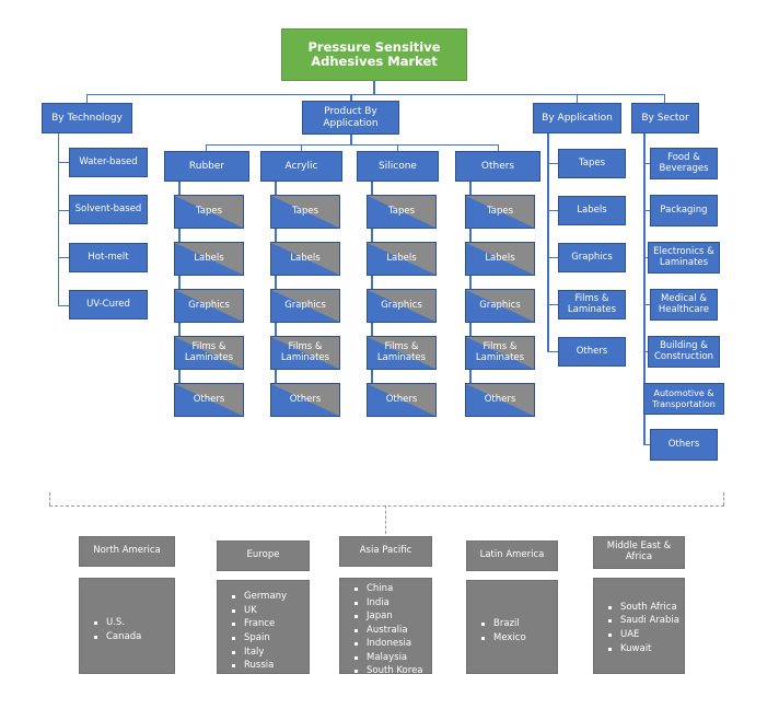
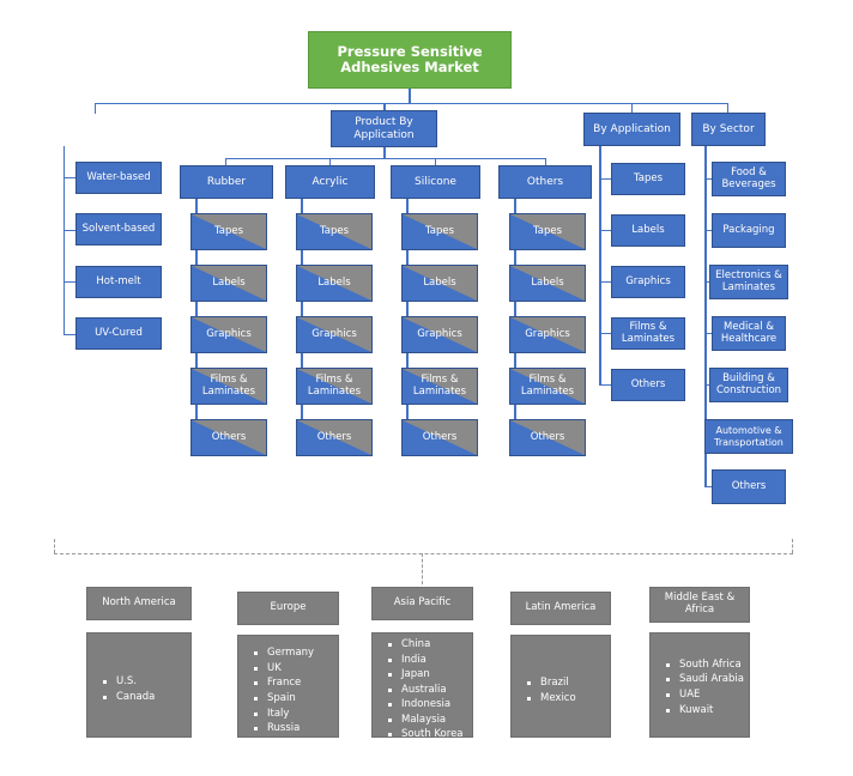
  Pressure Sensitive
  Adhesives Market
- By Technology
  Water-based
  Solvent-based
  Hot-melt
  UV-Cured
  Product By
  Application
  Rubber
  Tapes
  Labels
  Graphics
  Films &
  Laminates
  Others
  Acrylic
  Tapes
  Labels
  Graphics
  Films &
  Laminates
  Others
  Silicone
  Tapes
  Labels
  Graphics
  Films &
  Laminates
  Others
  Others
  Tapes
  Labels
  Graphics
  Films &
  Laminates
  Others
  By Application
  Tapes
  Labels
  Graphics
  Films &
  Laminates
  Others
  By Sector
  Food &
  Beverages
  Packaging
  Electronics &
  Laminates
  Medical &
  Healthcare
  Building &
  Construction
  Automotive &
  Transportation
  Others
  North America
  U.S.
  Canada
  Europe
  Germany
  UK
  France
  Spain
  Italy
  Russia
  Asia Pacific
  China
  India
  Japan
  Australia
  Indonesia
  Malaysia
  South Korea
  Latin America
  Brazil
  Mexico
  Middle East &
  Africa
  South Africa
  Saudi Arabia
  UAE
  Kuwait
